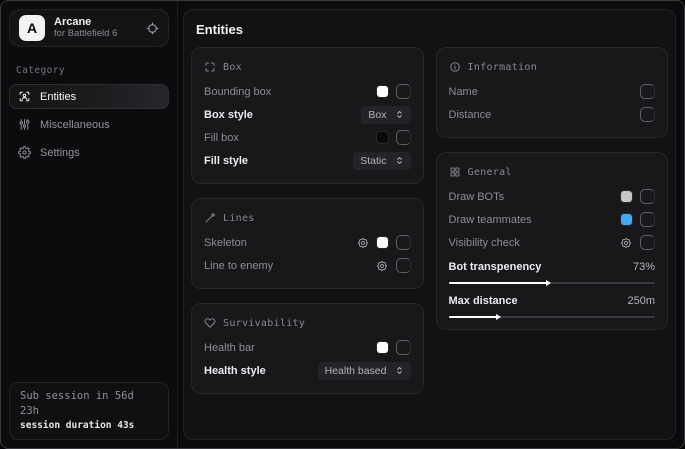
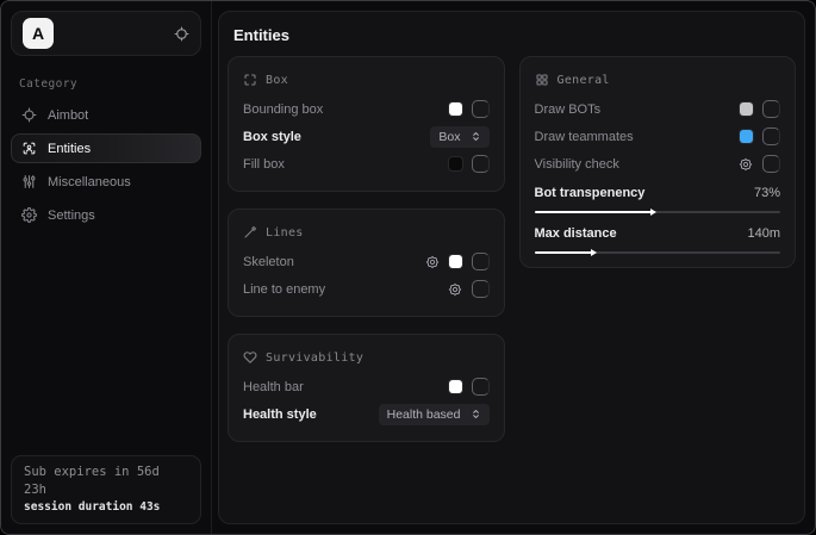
  A
- Arcane
- for Battlefield 6
  Category
+ Aimbot
  Entities
  Miscellaneous
  Settings
- Sub session in 56d 23h
+ Sub expires in 56d 23h
  session duration 43s
  Entities
  Box
  Bounding box
  Box style
  Box
  Fill box
- Fill style
- Static
  Lines
  Skeleton
  Line to enemy
  Survivability
  Health bar
  Health style
  Health based
- Information
- Name
- Distance
  General
  Draw BOTs
  Draw teammates
  Visibility check
  Bot transpenency
  73%
  Max distance
- 250m
+ 140m
